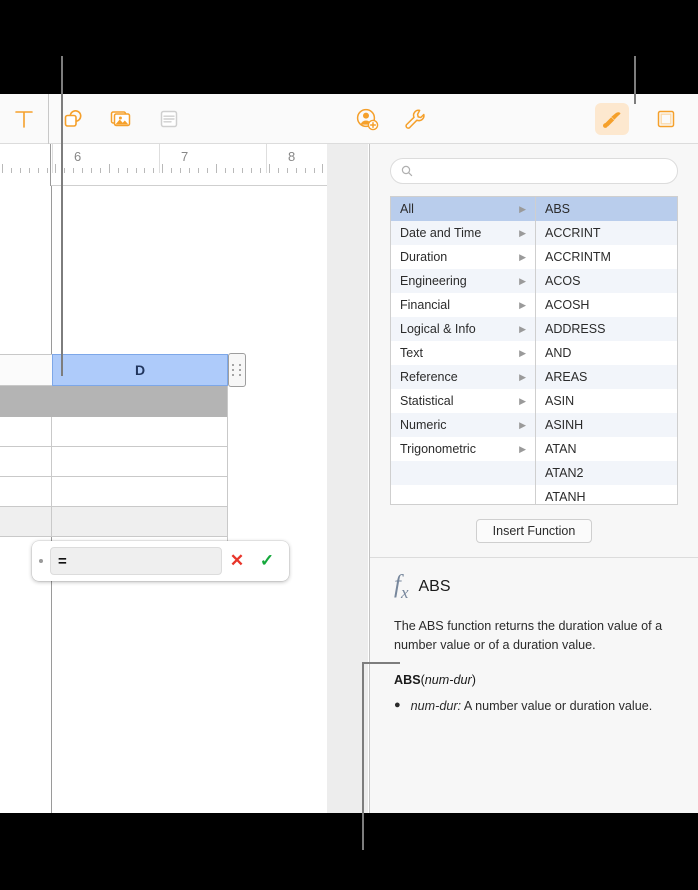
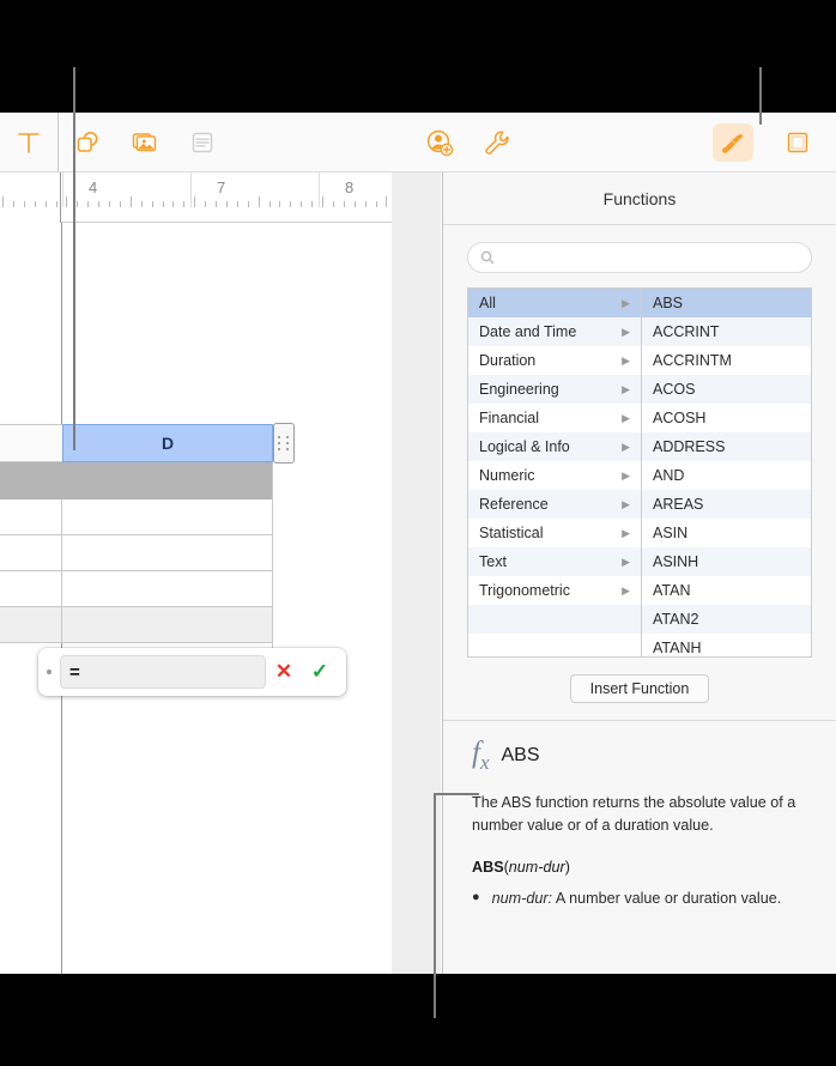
- 6
+ 4
  7
  8
  D
  =
  ✕
  ✓
+ Functions
  All
  ▶
  Date and Time
  ▶
  Duration
  ▶
  Engineering
  ▶
  Financial
  ▶
  Logical & Info
  ▶
- Text
+ Numeric
  ▶
  Reference
  ▶
  Statistical
  ▶
- Numeric
+ Text
  ▶
  Trigonometric
  ▶
  ABS
  ACCRINT
  ACCRINTM
  ACOS
  ACOSH
  ADDRESS
  AND
  AREAS
  ASIN
  ASINH
  ATAN
  ATAN2
  ATANH
  Insert Function
  fx
  ABS
- The ABS function returns the duration value of a number value or of a duration value.
+ The ABS function returns the absolute value of a number value or of a duration value.
  ABS(num-dur)
  ●
  num-dur: A number value or duration value.
